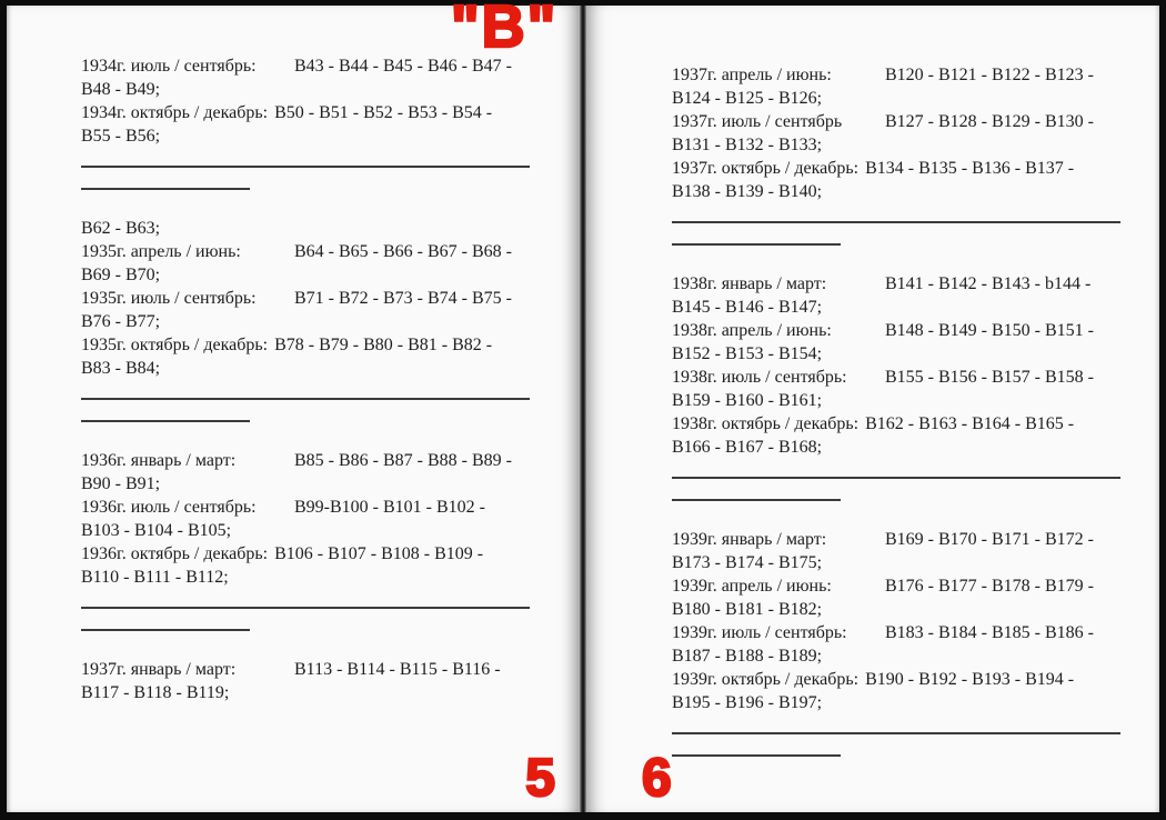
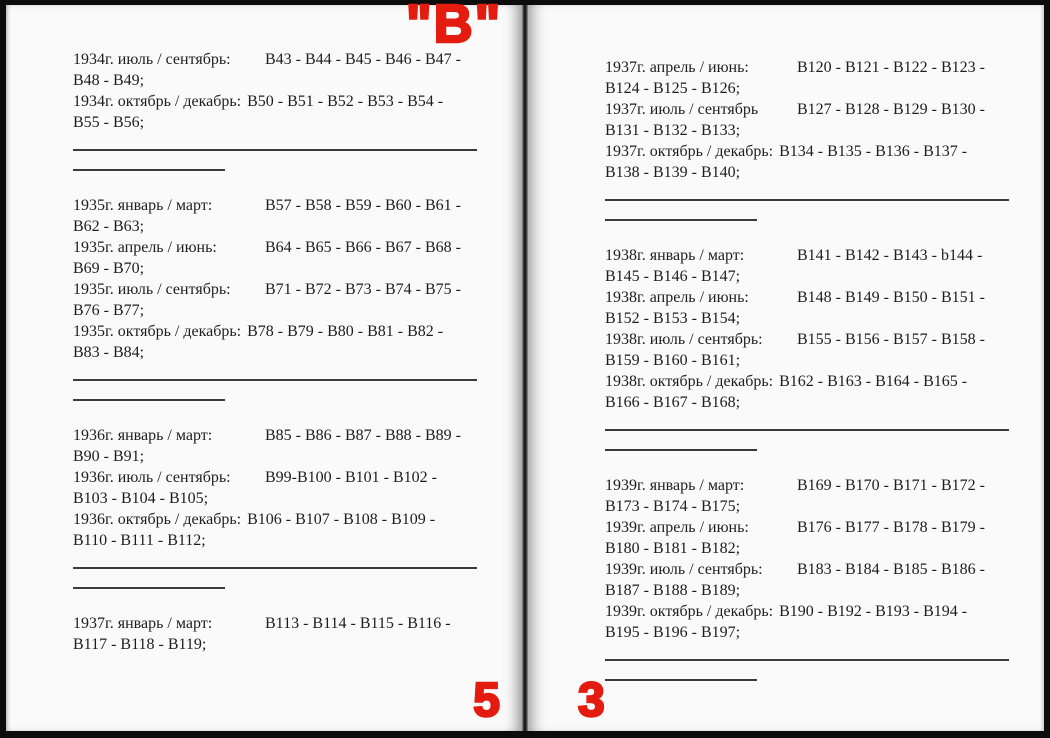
  1934г. июль / сентябрь: B43 - B44 - B45 - B46 - B47 -
  B48 - B49;
  1934г. октябрь / декабрь: B50 - B51 - B52 - B53 - B54 -
  B55 - B56;
+ 1935г. январь / март: B57 - B58 - B59 - B60 - B61 -
  B62 - B63;
  1935г. апрель / июнь: B64 - B65 - B66 - B67 - B68 -
  B69 - B70;
  1935г. июль / сентябрь: B71 - B72 - B73 - B74 - B75 -
  B76 - B77;
  1935г. октябрь / декабрь: B78 - B79 - B80 - B81 - B82 -
  B83 - B84;
  1936г. январь / март: B85 - B86 - B87 - B88 - B89 -
  B90 - B91;
  1936г. июль / сентябрь: B99-B100 - B101 - B102 -
  B103 - B104 - B105;
  1936г. октябрь / декабрь: B106 - B107 - B108 - B109 -
  B110 - B111 - B112;
  1937г. январь / март: B113 - B114 - B115 - B116 -
  B117 - B118 - B119;
  5
  1937г. апрель / июнь: B120 - B121 - B122 - B123 -
  B124 - B125 - B126;
  1937г. июль / сентябрь B127 - B128 - B129 - B130 -
  B131 - B132 - B133;
  1937г. октябрь / декабрь: B134 - B135 - B136 - B137 -
  B138 - B139 - B140;
  1938г. январь / март: B141 - B142 - B143 - b144 -
  B145 - B146 - B147;
  1938г. апрель / июнь: B148 - B149 - B150 - B151 -
  B152 - B153 - B154;
  1938г. июль / сентябрь: B155 - B156 - B157 - B158 -
  B159 - B160 - B161;
  1938г. октябрь / декабрь: B162 - B163 - B164 - B165 -
  B166 - B167 - B168;
  1939г. январь / март: B169 - B170 - B171 - B172 -
  B173 - B174 - B175;
  1939г. апрель / июнь: B176 - B177 - B178 - B179 -
  B180 - B181 - B182;
  1939г. июль / сентябрь: B183 - B184 - B185 - B186 -
  B187 - B188 - B189;
  1939г. октябрь / декабрь: B190 - B192 - B193 - B194 -
  B195 - B196 - B197;
- 6
+ 3
  "B"
